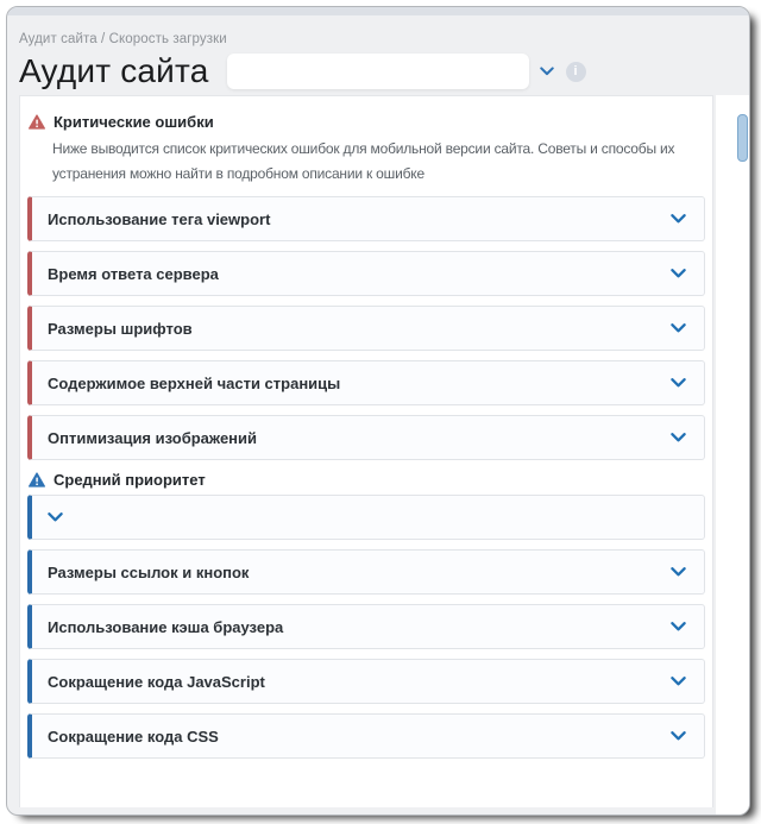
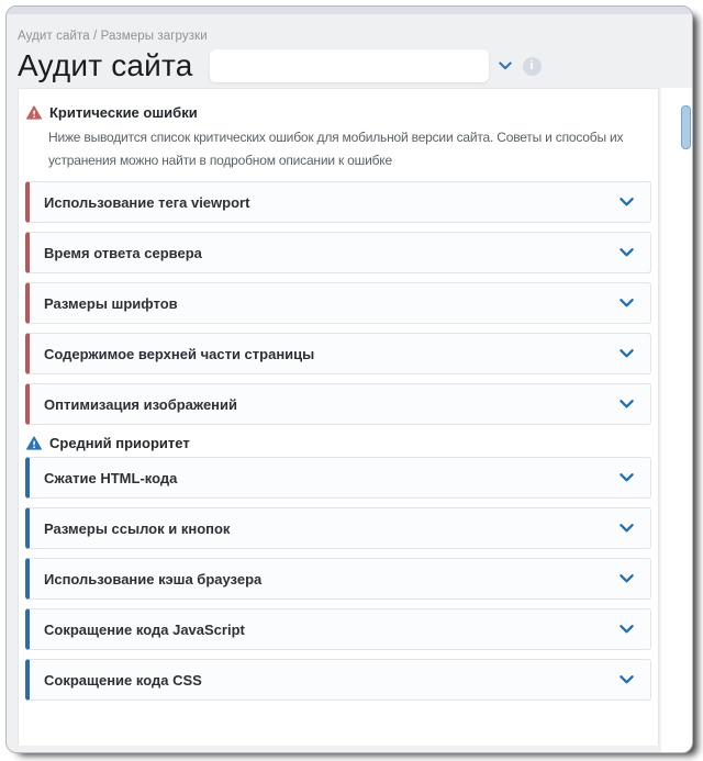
- Аудит сайта / Скорость загрузки
+ Аудит сайта / Размеры загрузки
  Аудит сайта
  i
  Критические ошибки
  Ниже выводится список критических ошибок для мобильной версии сайта. Советы и способы их устранения можно найти в подробном описании к ошибке
  Использование тега viewport
  Время ответа сервера
  Размеры шрифтов
  Содержимое верхней части страницы
  Оптимизация изображений
  Средний приоритет
+ Сжатие HTML-кода
  Размеры ссылок и кнопок
  Использование кэша браузера
  Сокращение кода JavaScript
  Сокращение кода CSS
